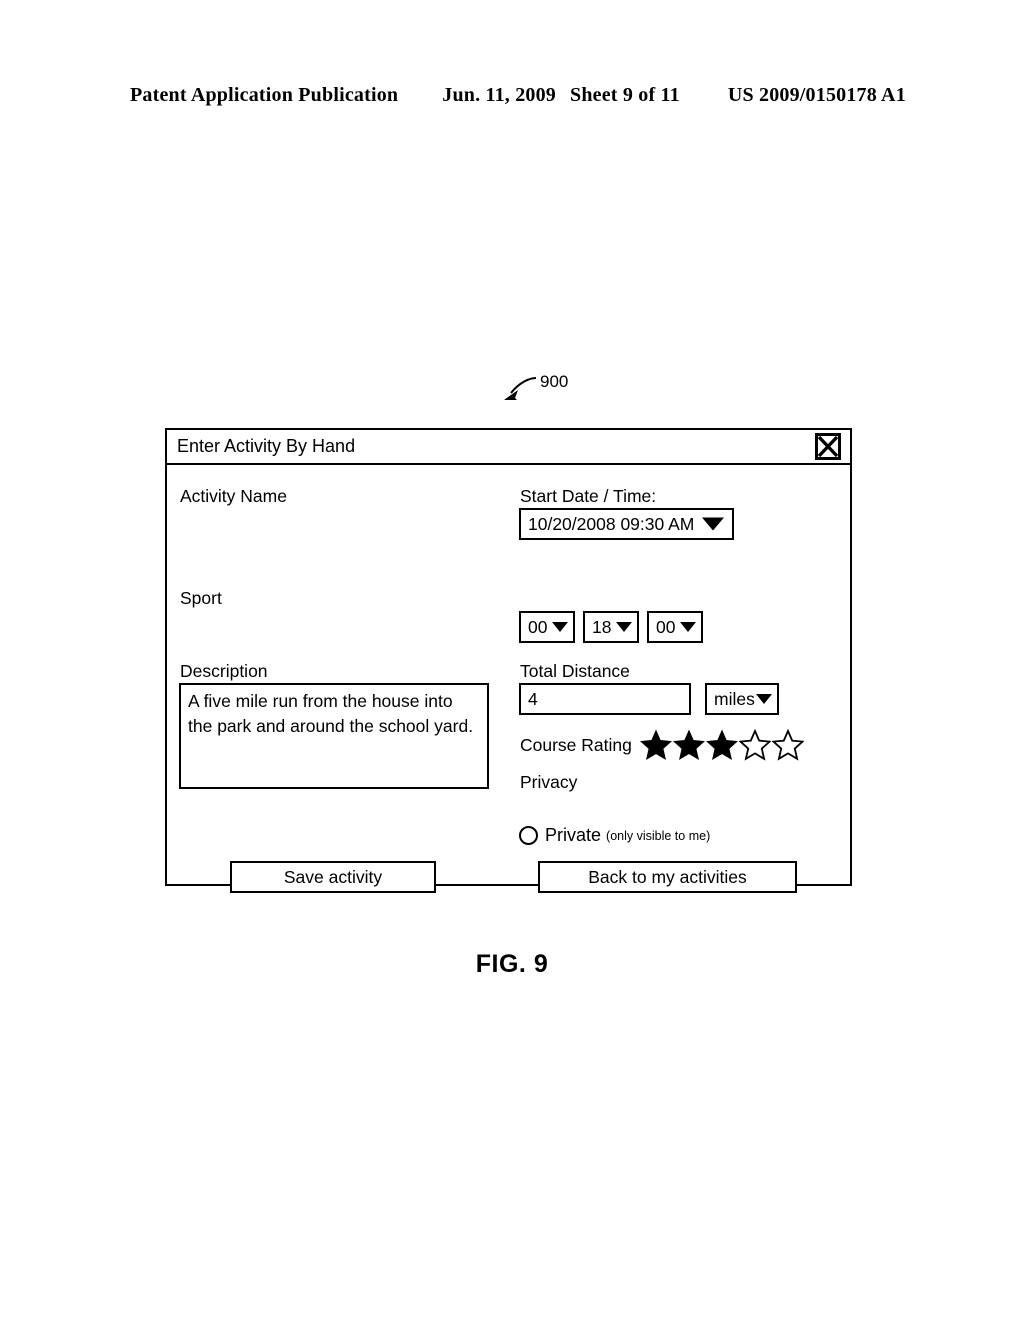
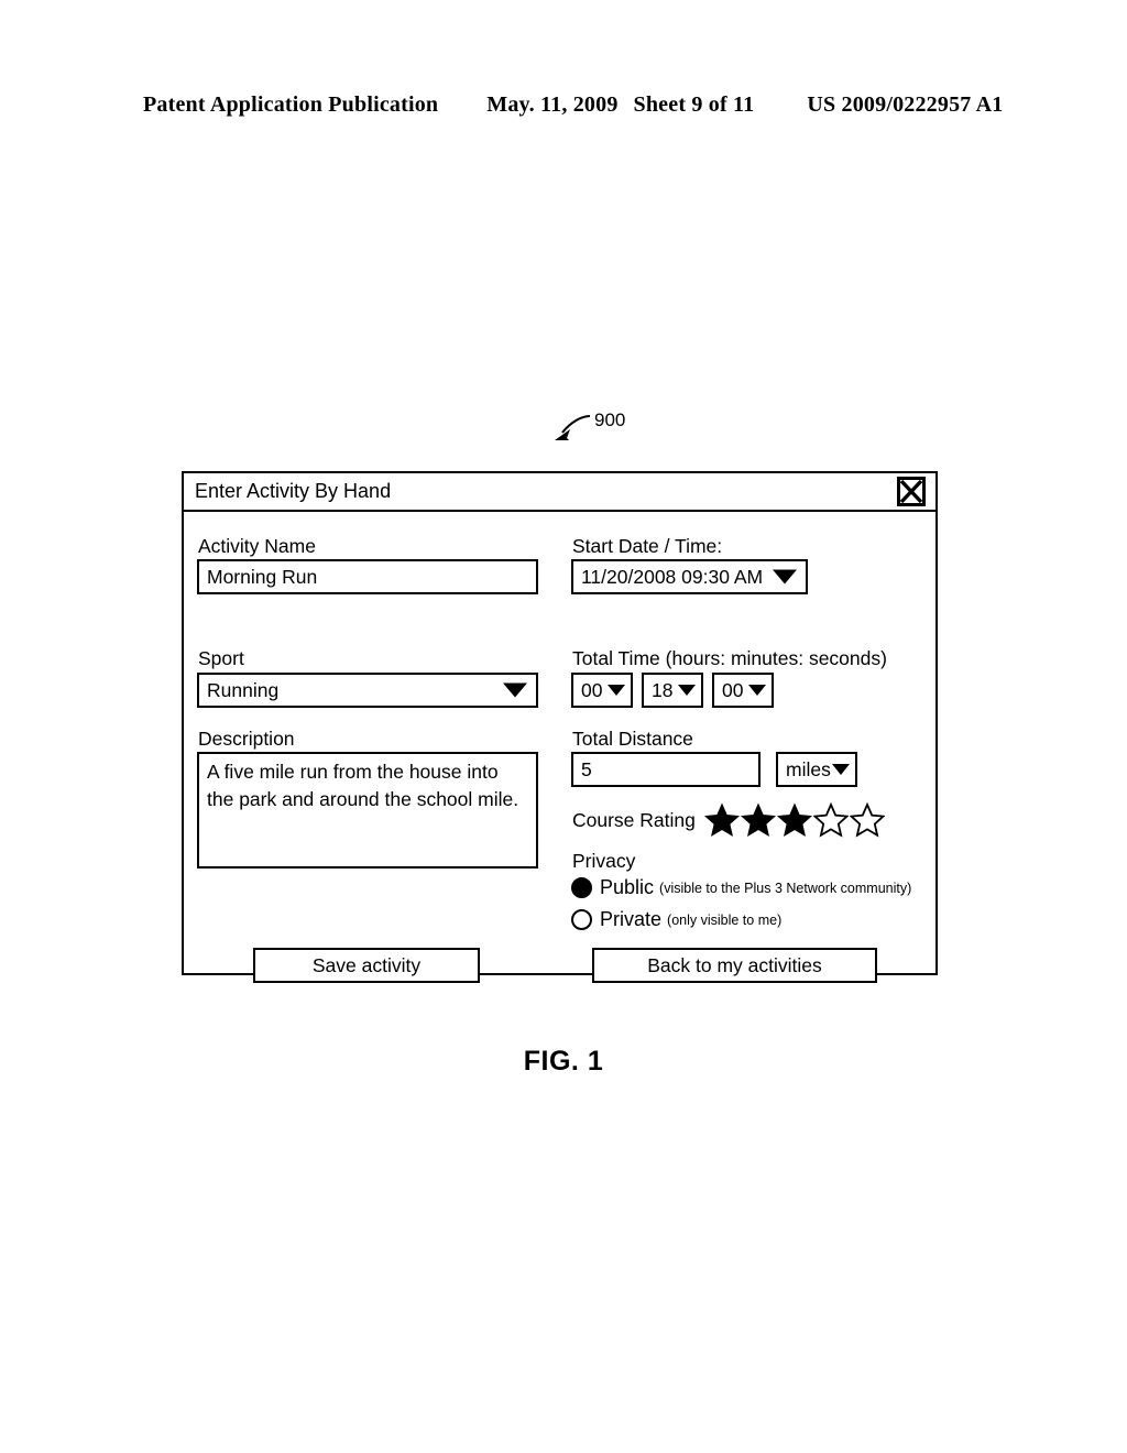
  Patent Application Publication
- Jun. 11, 2009
+ May. 11, 2009
  Sheet 9 of 11
- US 2009/0150178 A1
+ US 2009/0222957 A1
  900
  Enter Activity By Hand
  Activity Name
+ Morning Run
  Sport
+ Running
  Description
- A five mile run from the house into the park and around the school yard.
+ A five mile run from the house into the park and around the school mile.
  Start Date / Time:
- 10/20/2008 09:30 AM
+ 11/20/2008 09:30 AM
+ Total Time (hours: minutes: seconds)
  00
  18
  00
  Total Distance
- 4
+ 5
  miles
  Course Rating
  Privacy
+ Public
+ (visible to the Plus 3 Network community)
  Private
  (only visible to me)
  Save activity
  Back to my activities
- FIG. 9
+ FIG. 1
